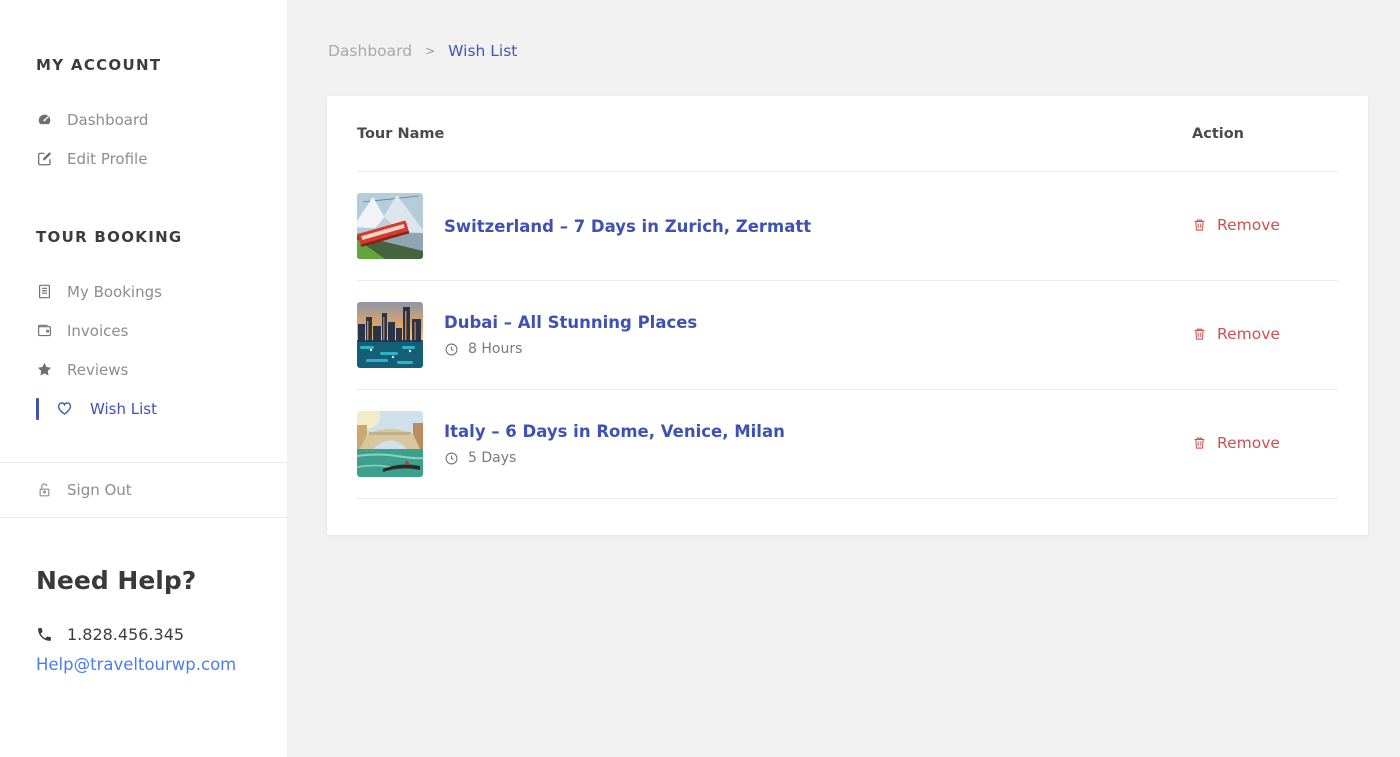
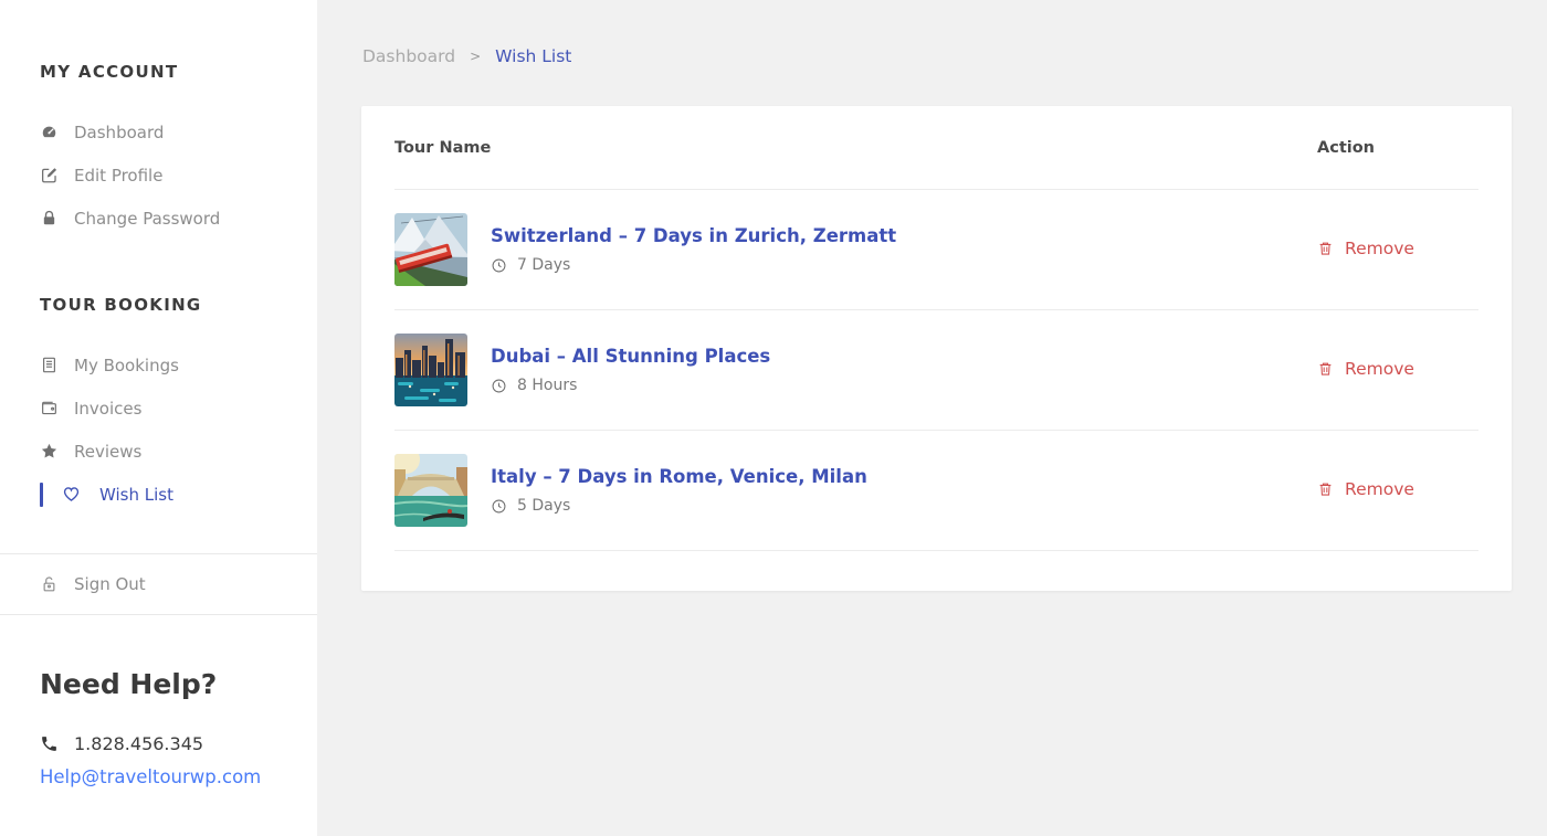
  MY ACCOUNT
  Dashboard
  Edit Profile
+ Change Password
  TOUR BOOKING
  My Bookings
  Invoices
  Reviews
  Wish List
  Sign Out
  Need Help?
  1.828.456.345
  Help@traveltourwp.com
  Dashboard
  >
  Wish List
  Tour Name
  Action
  Switzerland – 7 Days in Zurich, Zermatt
+ 7 Days
  Remove
  Dubai – All Stunning Places
  8 Hours
  Remove
- Italy – 6 Days in Rome, Venice, Milan
+ Italy – 7 Days in Rome, Venice, Milan
  5 Days
  Remove
